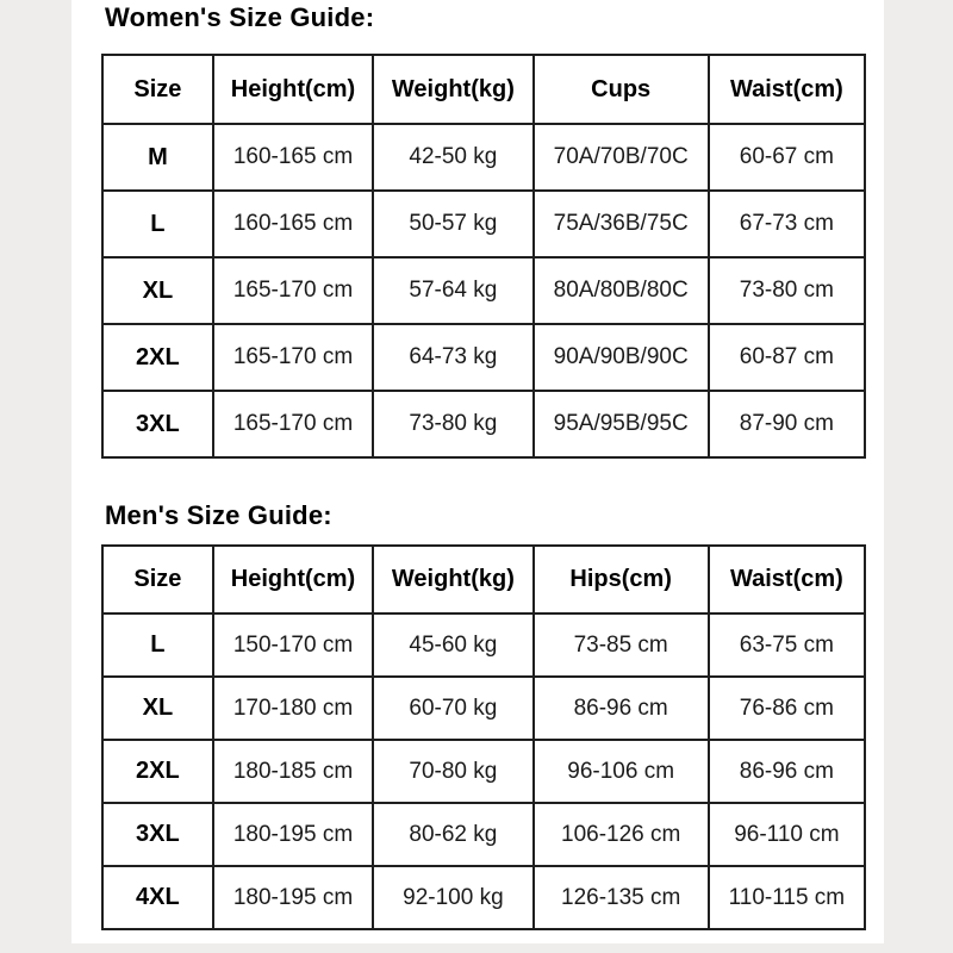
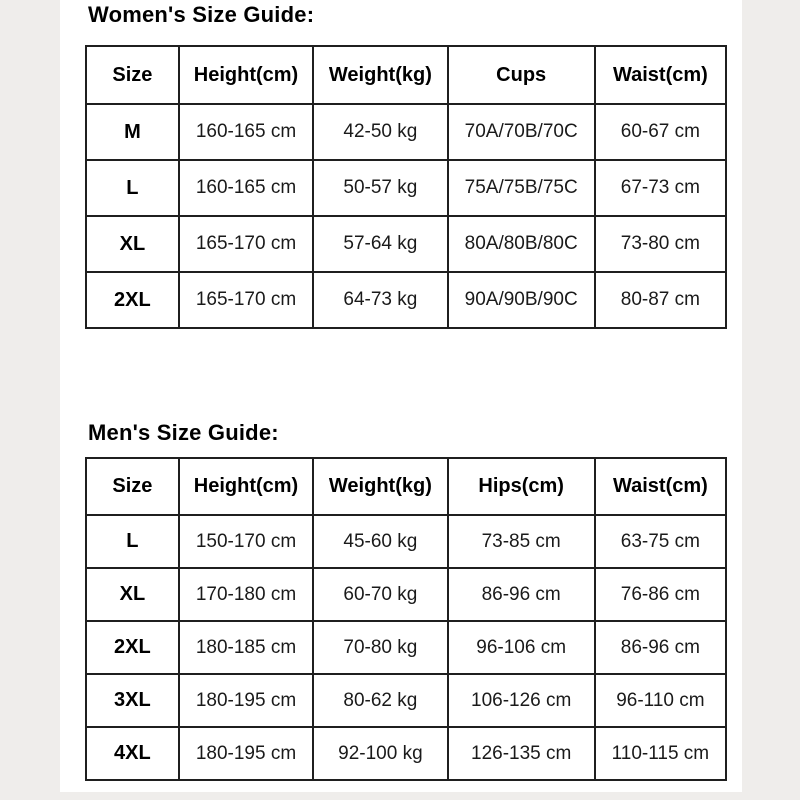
  Women's Size Guide:
  Size	Height(cm)	Weight(kg)	Cups	Waist(cm)
  M	160-165 cm	42-50 kg	70A/70B/70C	60-67 cm
- L	160-165 cm	50-57 kg	75A/36B/75C	67-73 cm
+ L	160-165 cm	50-57 kg	75A/75B/75C	67-73 cm
  XL	165-170 cm	57-64 kg	80A/80B/80C	73-80 cm
- 2XL	165-170 cm	64-73 kg	90A/90B/90C	60-87 cm
+ 2XL	165-170 cm	64-73 kg	90A/90B/90C	80-87 cm
- 3XL	165-170 cm	73-80 kg	95A/95B/95C	87-90 cm
  Men's Size Guide:
  Size	Height(cm)	Weight(kg)	Hips(cm)	Waist(cm)
  L	150-170 cm	45-60 kg	73-85 cm	63-75 cm
  XL	170-180 cm	60-70 kg	86-96 cm	76-86 cm
  2XL	180-185 cm	70-80 kg	96-106 cm	86-96 cm
  3XL	180-195 cm	80-62 kg	106-126 cm	96-110 cm
  4XL	180-195 cm	92-100 kg	126-135 cm	110-115 cm
